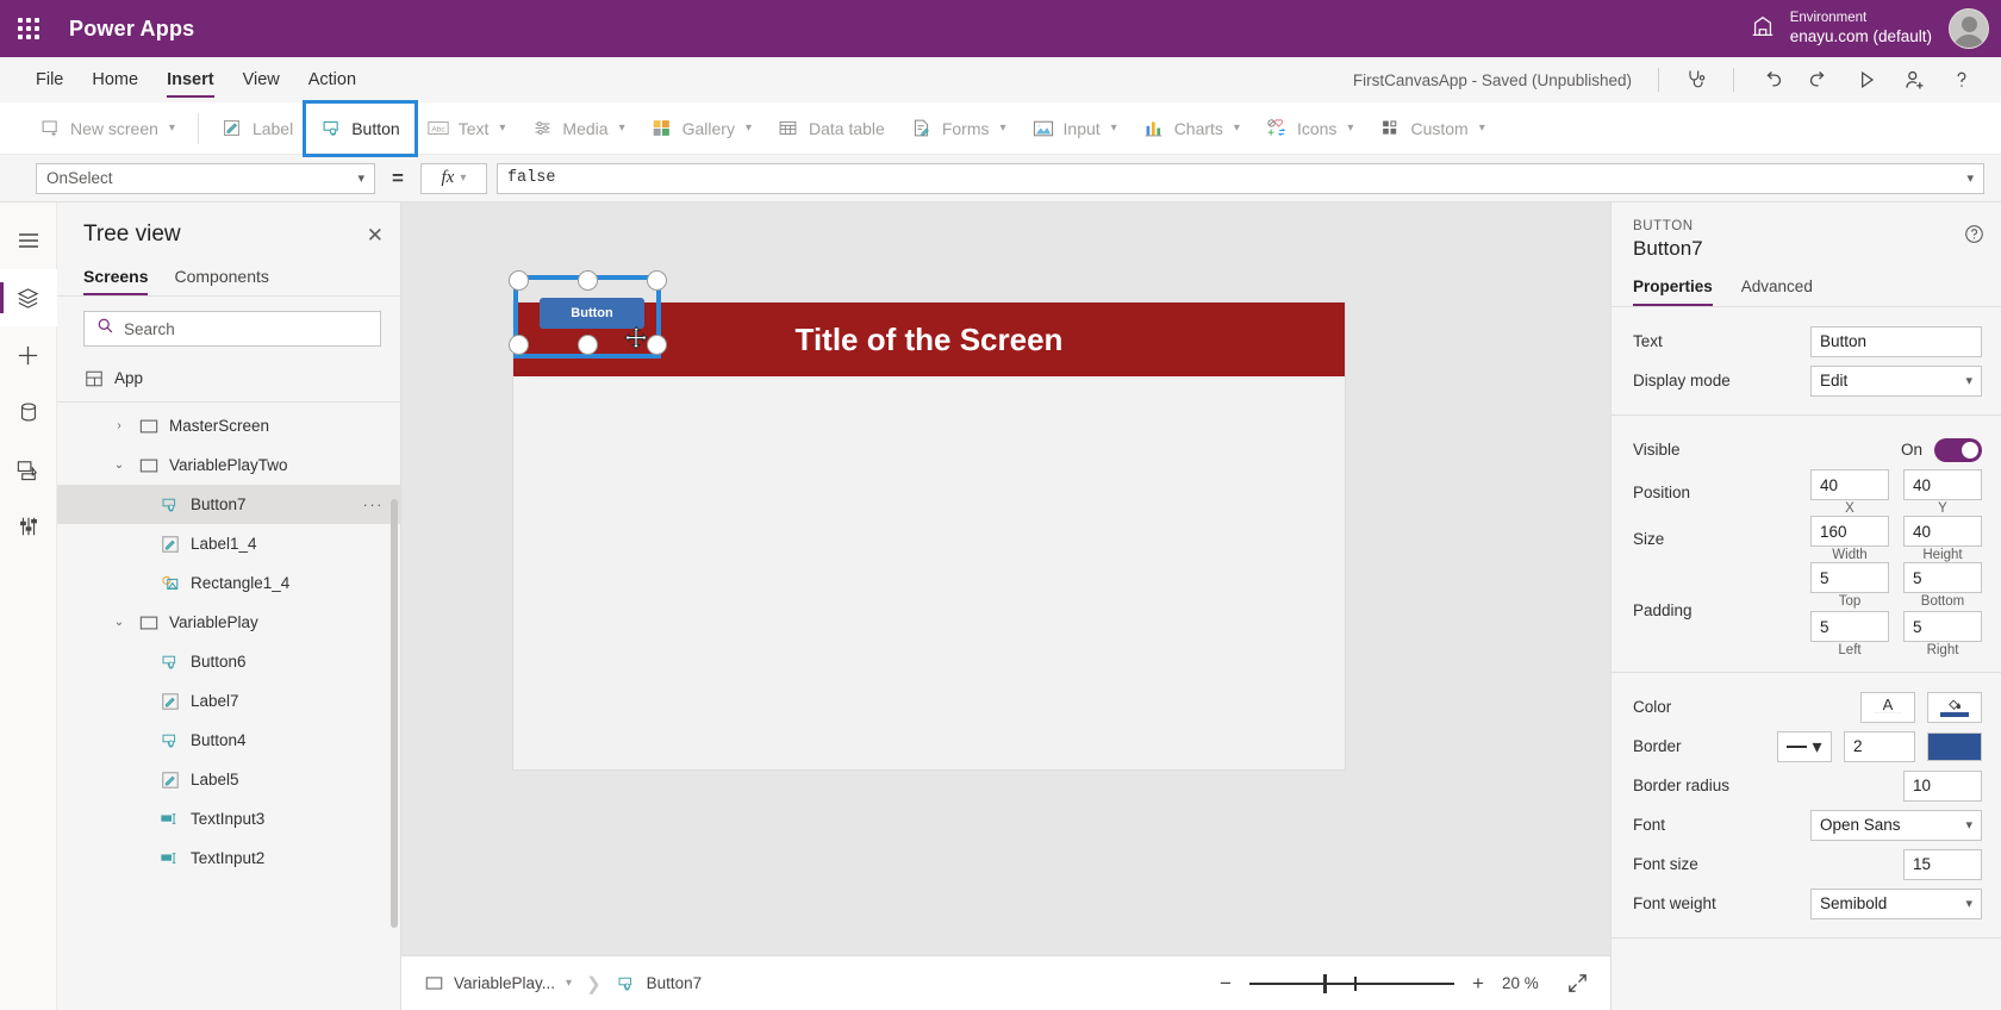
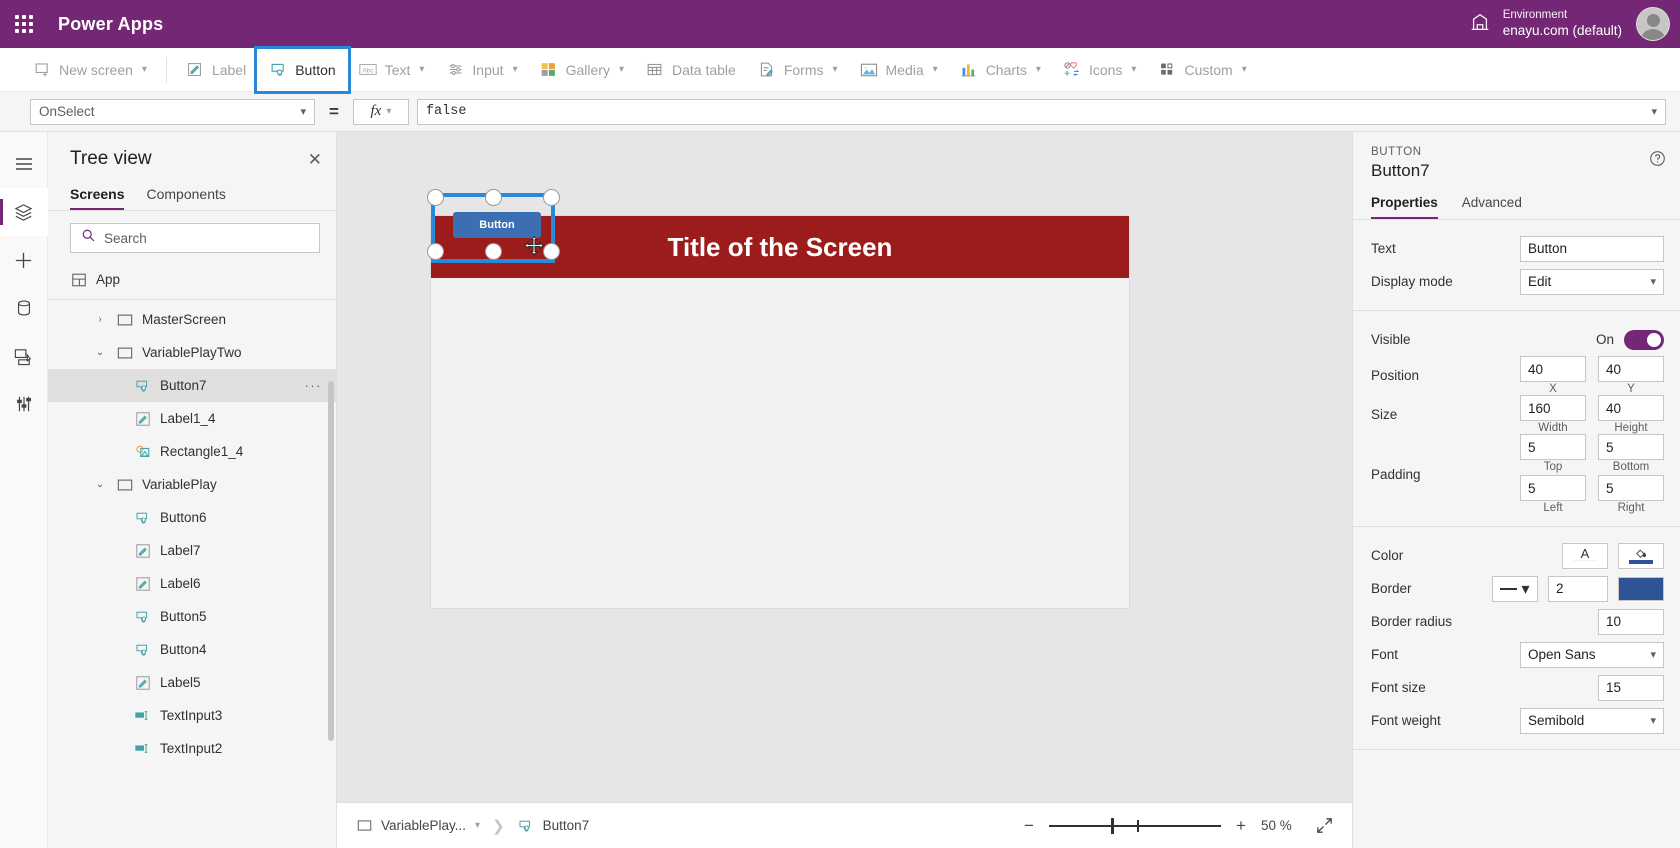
  Power Apps
  Environment
  enayu.com (default)
- File
- Home
- Insert
- View
- Action
- FirstCanvasApp - Saved (Unpublished)
  New screen
  ▾
  Label
  Button
  Text
  ▾
- Media
+ Input
  ▾
  Gallery
  ▾
  Data table
  Forms
  ▾
- Input
+ Media
  ▾
  Charts
  ▾
  Icons
  ▾
  Custom
  ▾
  OnSelect
  ▾
  =
  fx
  ▾
  false
  ▾
  Tree view
  ✕
  Screens
  Components
  Search
  App
  ›
  MasterScreen
  ⌄
  VariablePlayTwo
  Button7
  ···
  Label1_4
  Rectangle1_4
  ⌄
  VariablePlay
  Button6
  Label7
+ Label6
+ Button5
  Button4
  Label5
  TextInput3
  TextInput2
  Title of the Screen
  Button
  VariablePlay...
  ▾
  ❯
  Button7
  −
  +
- 20 %
+ 50 %
  BUTTON
  Button7
  Properties
  Advanced
  Text
  Button
  Display mode
  Edit
  ▾
  Visible
  On
  Position
  40
  X
  40
  Y
  Size
  160
  Width
  40
  Height
  Padding
  5
  Top
  5
  Bottom
  5
  Left
  5
  Right
  Color
  A
  Border
  ▾
  2
  Border radius
  10
  Font
  Open Sans
  ▾
  Font size
  15
  Font weight
  Semibold
  ▾
